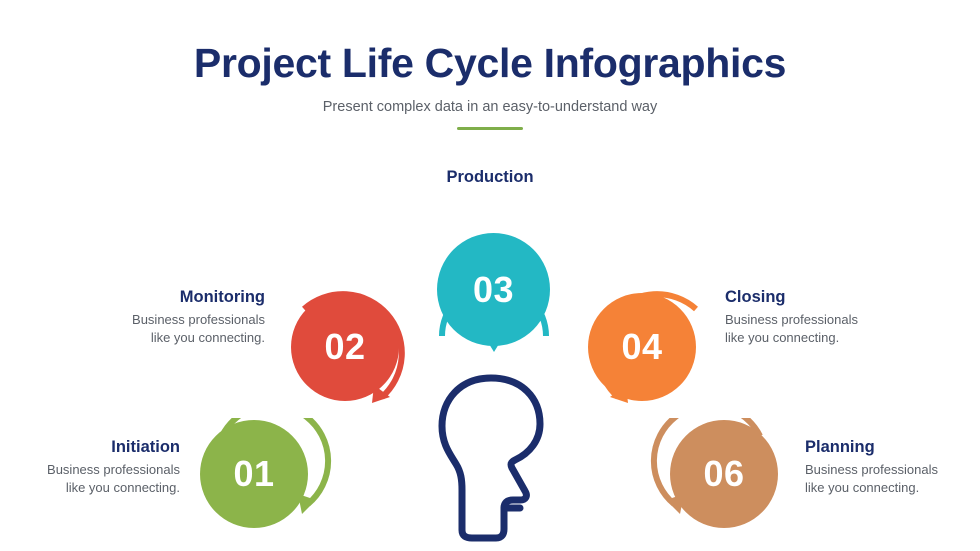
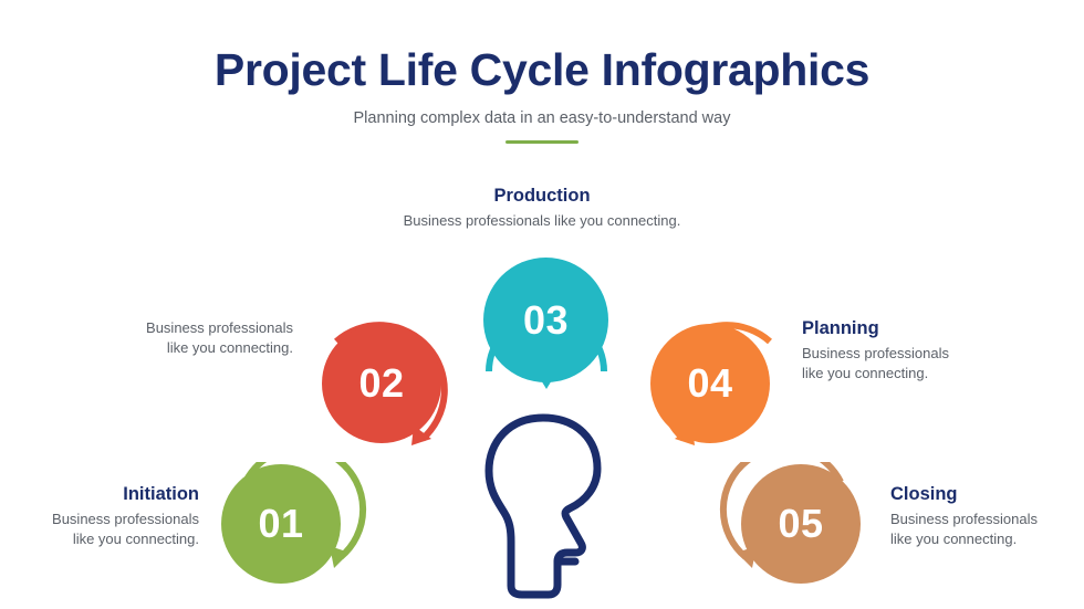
  Project Life Cycle Infographics
- Present complex data in an easy-to-understand way
+ Planning complex data in an easy-to-understand way
  Production
+ Business professionals like you connecting.
  03
- Monitoring
  Business professionals
  like you connecting.
  02
- Closing
+ Planning
  Business professionals
  like you connecting.
  04
  Initiation
  Business professionals
  like you connecting.
  01
- Planning
+ Closing
  Business professionals
  like you connecting.
- 06
+ 05
